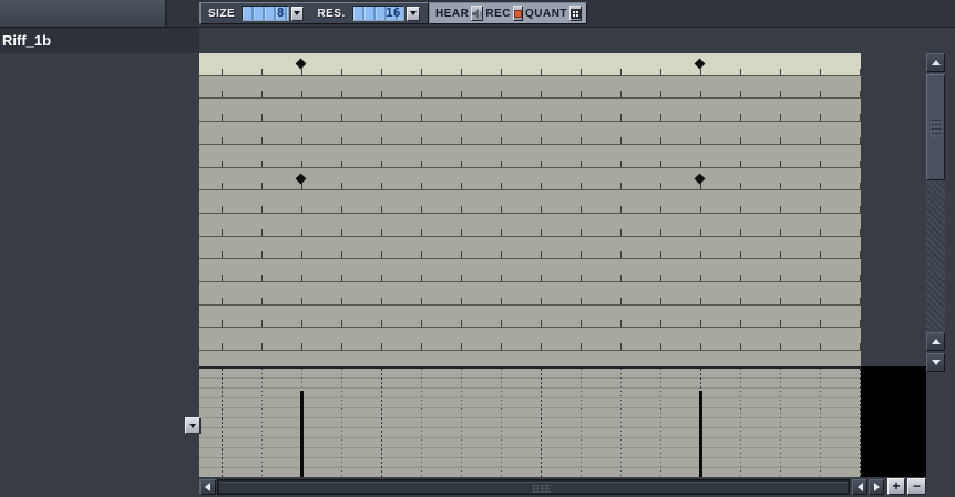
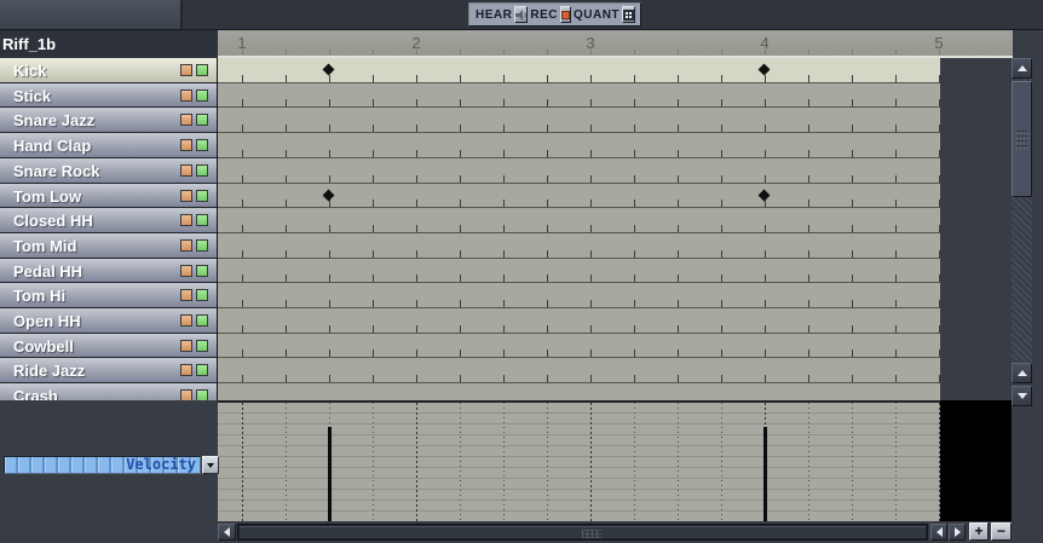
- SIZE
- 8
- RES.
- 16
  HEAR
  REC
  QUANT
  Riff_1b
+ 1
+ 2
+ 3
+ 4
+ 5
+ Kick
+ Stick
+ Snare Jazz
+ Hand Clap
+ Snare Rock
+ Tom Low
+ Closed HH
+ Tom Mid
+ Pedal HH
+ Tom Hi
+ Open HH
+ Cowbell
+ Ride Jazz
+ Crash
+ Velocity
  +
  −
